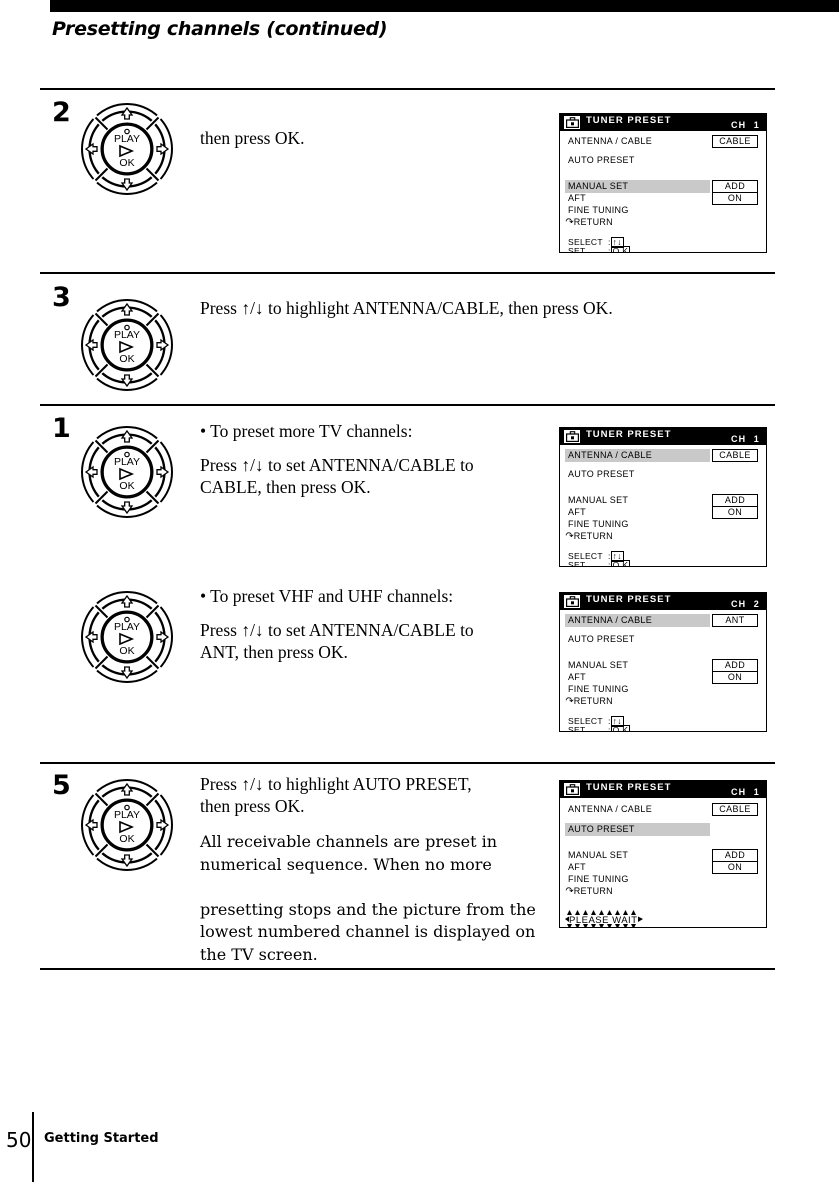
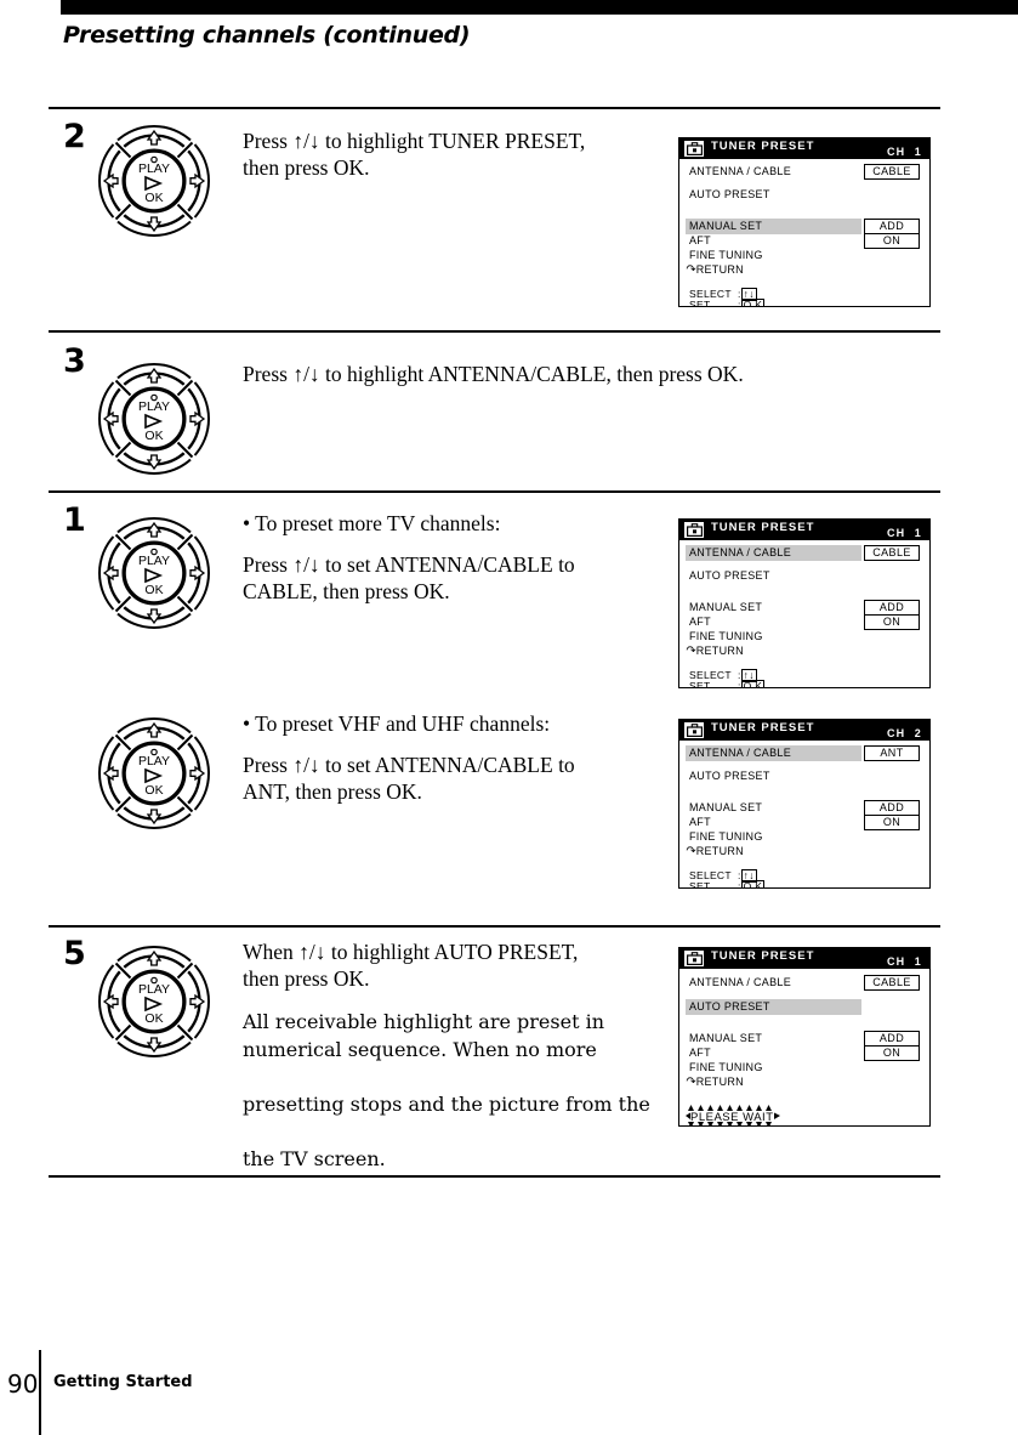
  Presetting channels (continued)
  2
  PLAY
  OK
+ Press ↑/↓ to highlight TUNER PRESET,
  then press OK.
  TUNER PRESET
  CH 1
  ANTENNA / CABLE
  CABLE
  AUTO PRESET
  MANUAL SET
  ADD
  AFT
  ON
  FINE TUNING
  SELECT : ↑↓
  SET : O K
  3
  PLAY
  OK
  Press ↑/↓ to highlight ANTENNA/CABLE, then press OK.
  1
  PLAY
  OK
  • To preset more TV channels:
  Press ↑/↓ to set ANTENNA/CABLE to
  CABLE, then press OK.
  TUNER PRESET
  CH 1
  ANTENNA / CABLE
  CABLE
  AUTO PRESET
  MANUAL SET
  ADD
  AFT
  ON
  FINE TUNING
  SELECT : ↑↓
  SET : O K
  PLAY
  OK
  • To preset VHF and UHF channels:
  Press ↑/↓ to set ANTENNA/CABLE to
  ANT, then press OK.
  TUNER PRESET
  CH 2
  ANTENNA / CABLE
  ANT
  AUTO PRESET
  MANUAL SET
  ADD
  AFT
  ON
  FINE TUNING
  SELECT : ↑↓
  SET : O K
  5
  PLAY
  OK
- Press ↑/↓ to highlight AUTO PRESET,
+ When ↑/↓ to highlight AUTO PRESET,
  then press OK.
- All receivable channels are preset in
+ All receivable highlight are preset in
  numerical sequence. When no more
  presetting stops and the picture from the
- lowest numbered channel is displayed on
  the TV screen.
  TUNER PRESET
  CH 1
  ANTENNA / CABLE
  CABLE
  AUTO PRESET
  MANUAL SET
  ADD
  AFT
  ON
  FINE TUNING
  PLEASE WAIT
- 50
+ 90
  Getting Started
